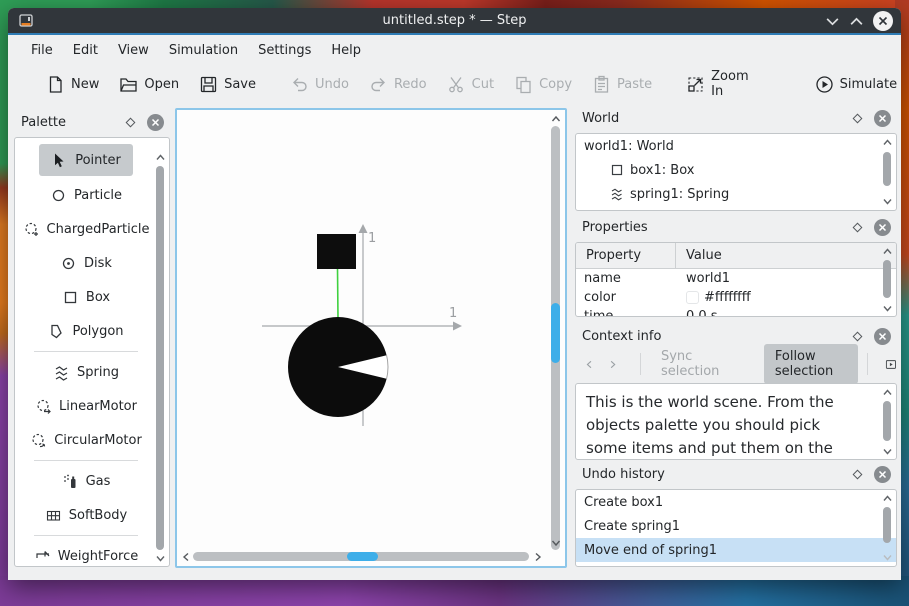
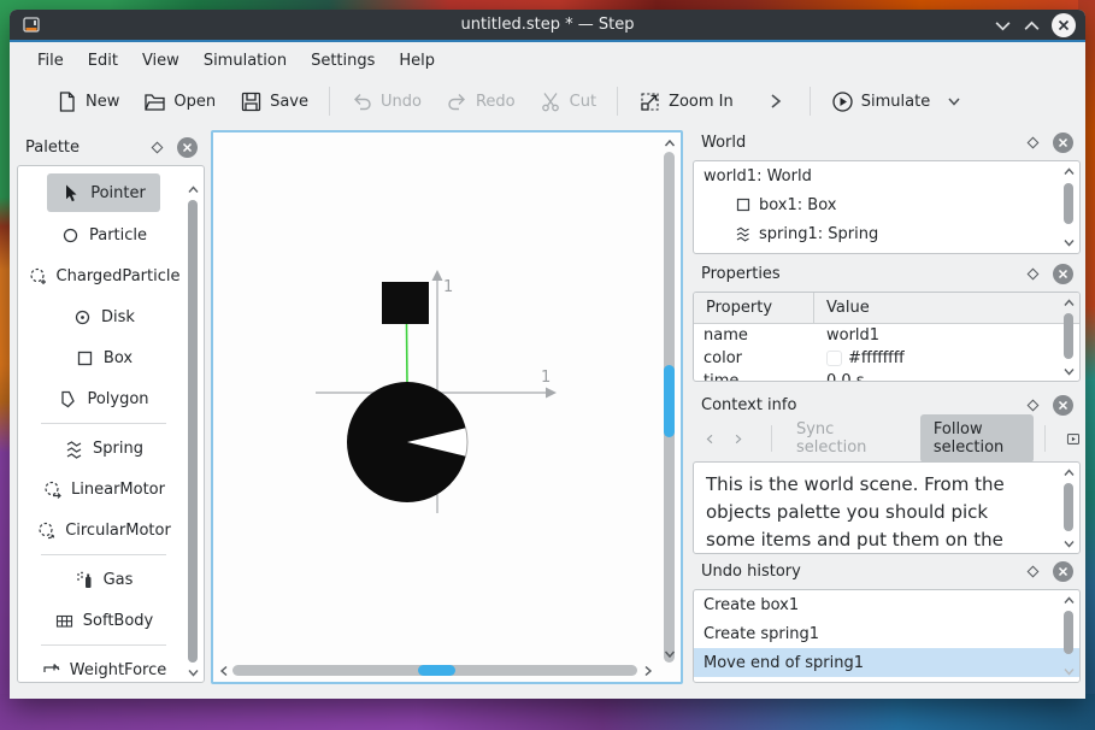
  untitled.step * — Step
  File
  Edit
  View
  Simulation
  Settings
  Help
  New
  Open
  Save
  Undo
  Redo
  Cut
- Copy
- Paste
  Zoom In
  Simulate
  Palette
  Pointer
  Particle
  ChargedParticle
  Disk
  Box
  Polygon
  Spring
  LinearMotor
  CircularMotor
  Gas
  SoftBody
  WeightForce
  1
  1
  World
  world1: World
  box1: Box
  spring1: Spring
  Properties
  Property
  Value
  name
  world1
  color
  #ffffffff
  Context info
  Sync selection
  Follow selection
  This is the world scene. From the objects palette you should pick some items and put them on the
  Undo history
  Create box1
  Create spring1
  Move end of spring1
